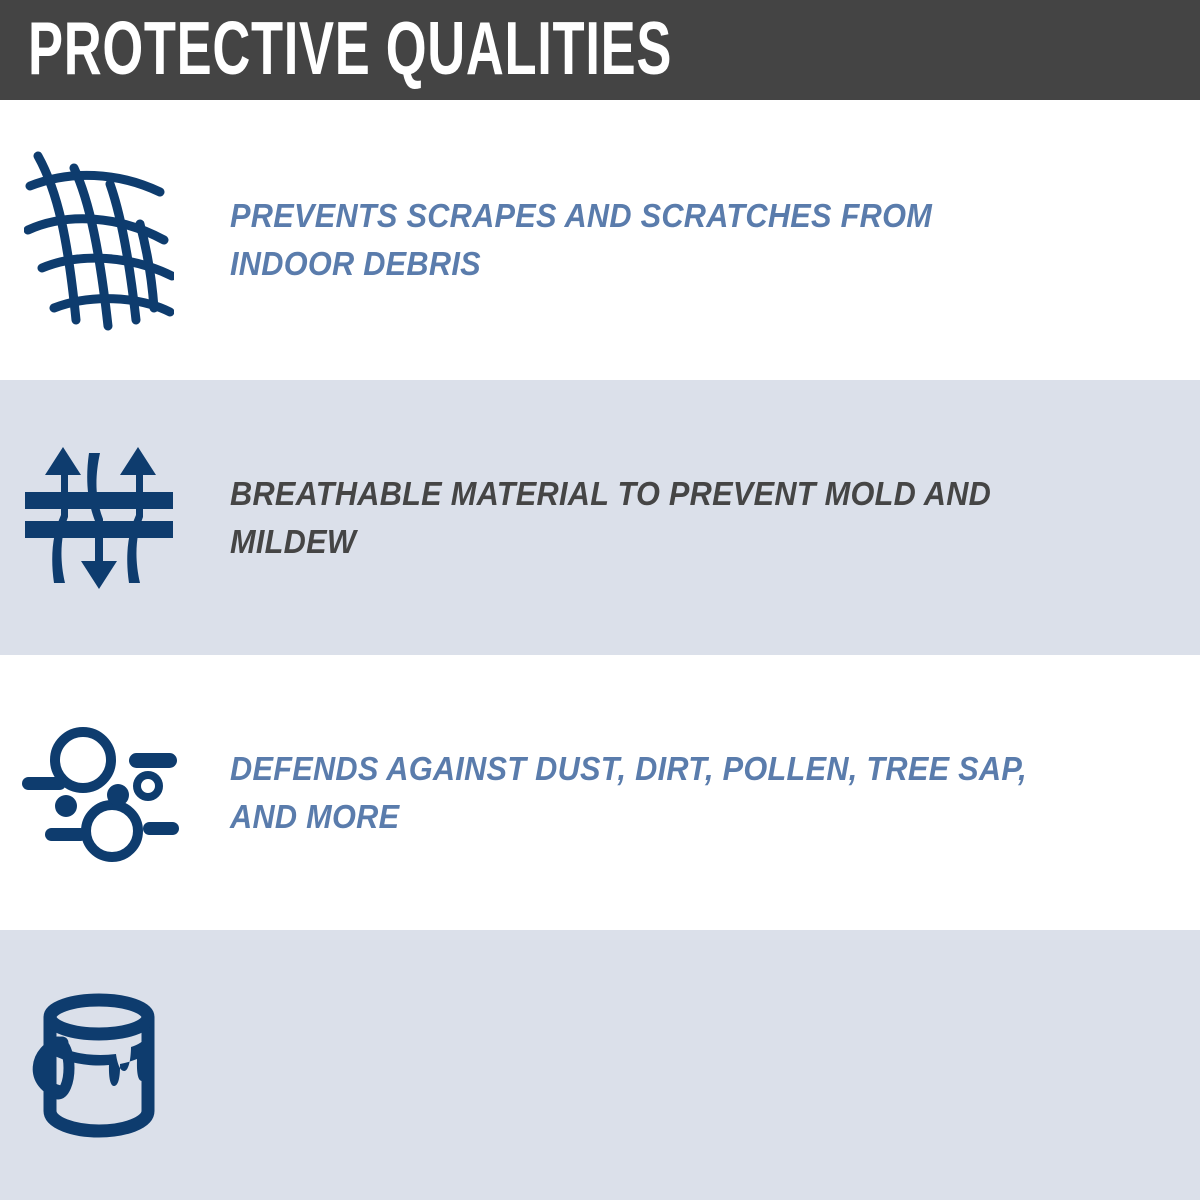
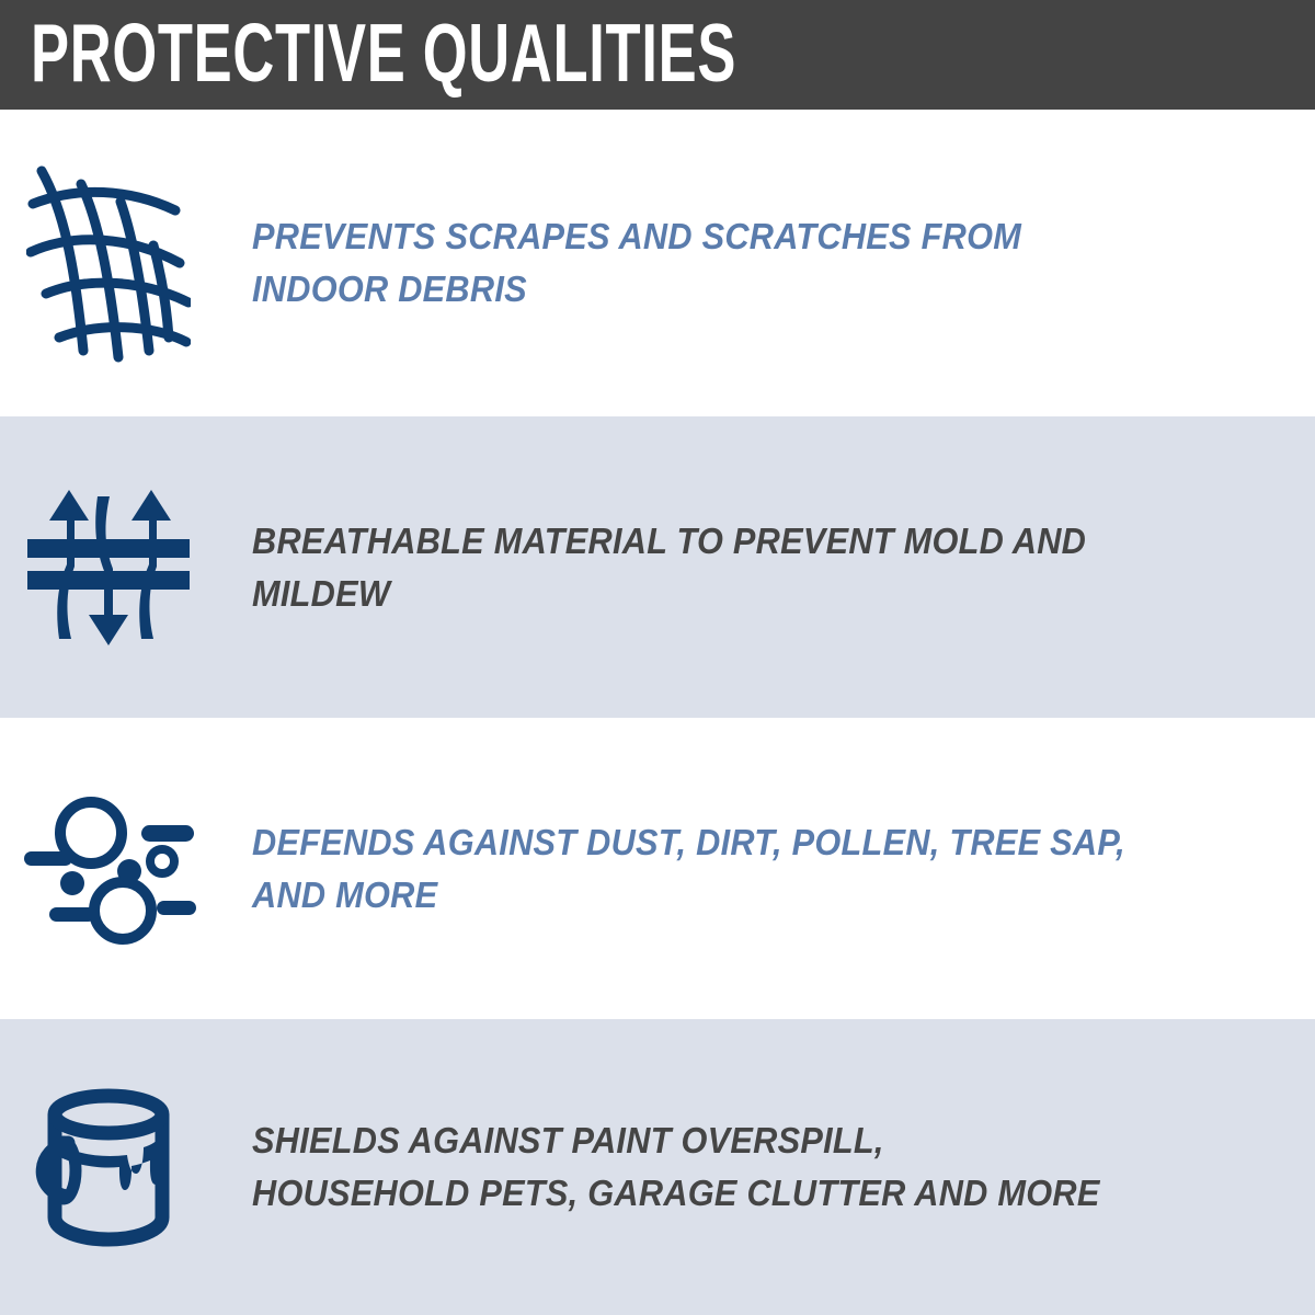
  PROTECTIVE QUALITIES
  PREVENTS SCRAPES AND SCRATCHES FROM
  INDOOR DEBRIS
  BREATHABLE MATERIAL TO PREVENT MOLD AND
  MILDEW
  DEFENDS AGAINST DUST, DIRT, POLLEN, TREE SAP,
  AND MORE
+ SHIELDS AGAINST PAINT OVERSPILL,
+ HOUSEHOLD PETS, GARAGE CLUTTER AND MORE
